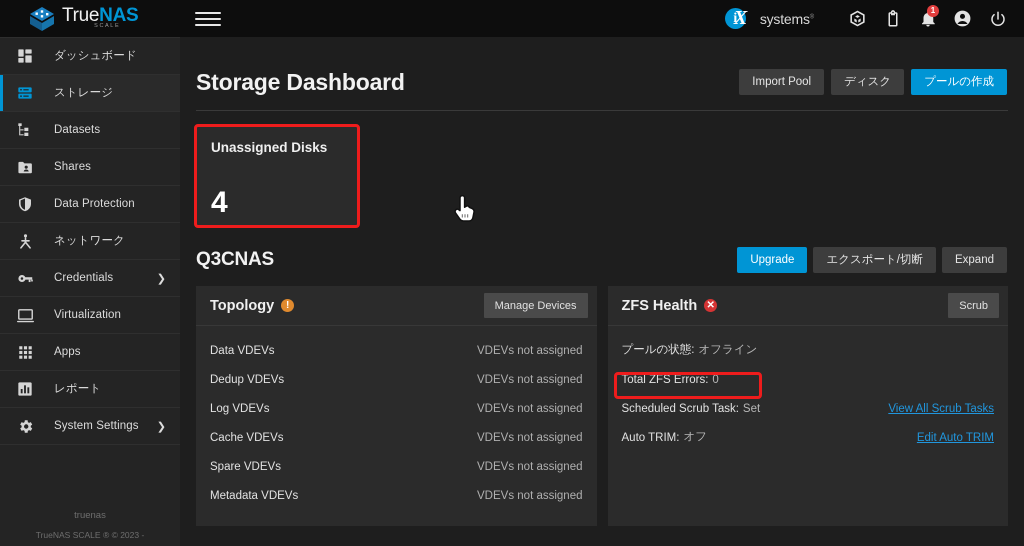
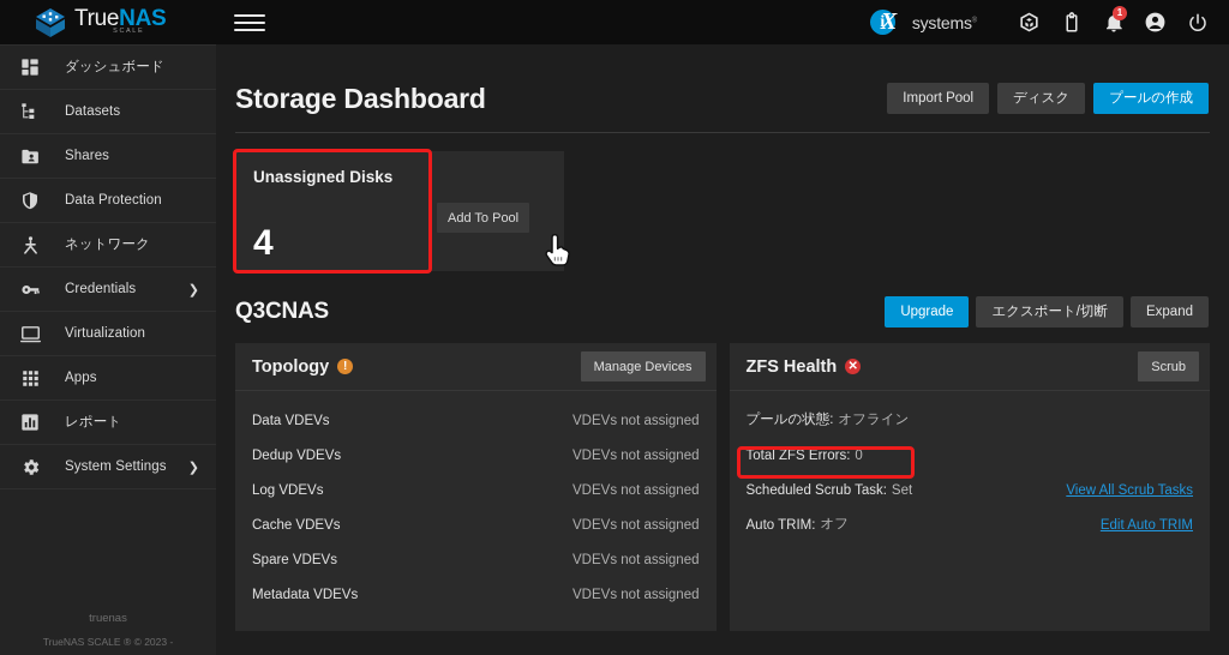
  TrueNAS
  i
  X
  systems
  1
  ダッシュボード
- ストレージ
  Datasets
  Shares
  Data Protection
  ネットワーク
  Credentials
  ❯
  Virtualization
  Apps
  レポート
  System Settings
  ❯
  truenas
  TrueNAS SCALE ® © 2023 -
  Storage Dashboard
  Import Pool
  ディスク
  プールの作成
  Unassigned Disks
  4
+ Add To Pool
  Q3CNAS
  Upgrade
  エクスポート/切断
  Expand
  Topology
  !
  Manage Devices
  Data VDEVs
  VDEVs not assigned
  Dedup VDEVs
  VDEVs not assigned
  Log VDEVs
  VDEVs not assigned
  Cache VDEVs
  VDEVs not assigned
  Spare VDEVs
  VDEVs not assigned
  Metadata VDEVs
  VDEVs not assigned
  ZFS Health
  ✕
  Scrub
  プールの状態:
  オフライン
  Total ZFS Errors:
  0
  Scheduled Scrub Task:
  Set
  View All Scrub Tasks
  Auto TRIM:
  オフ
  Edit Auto TRIM
